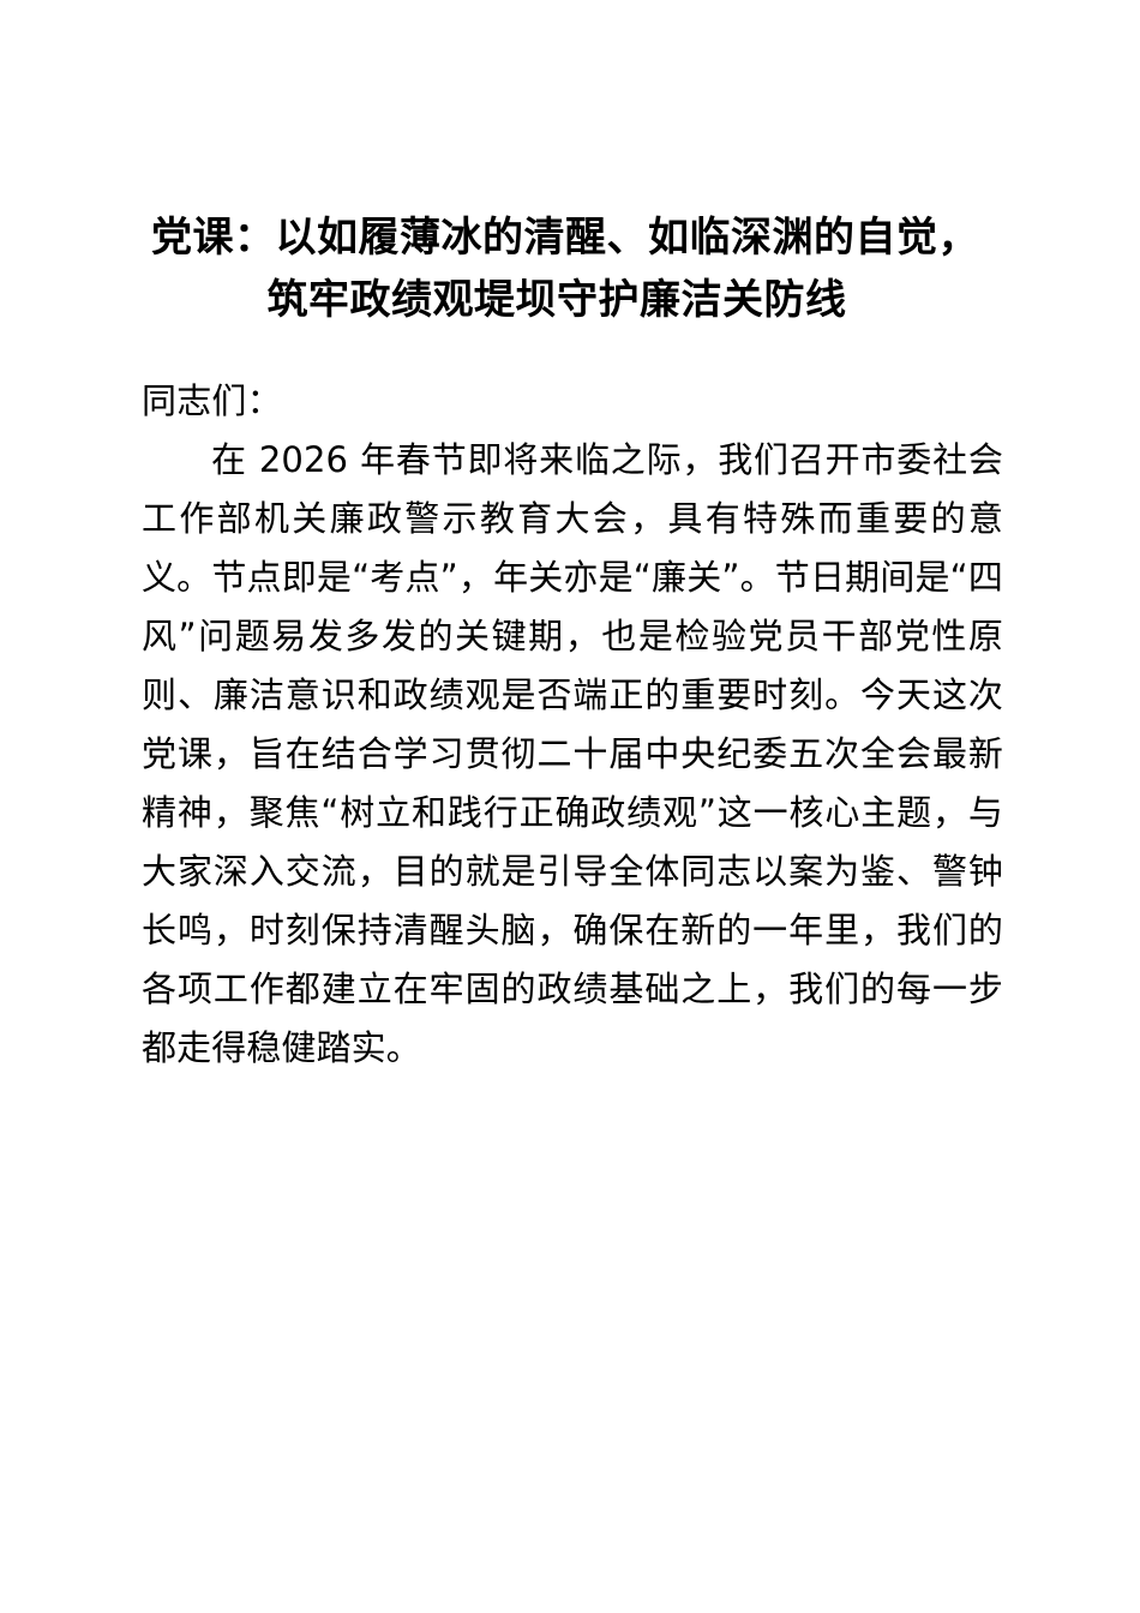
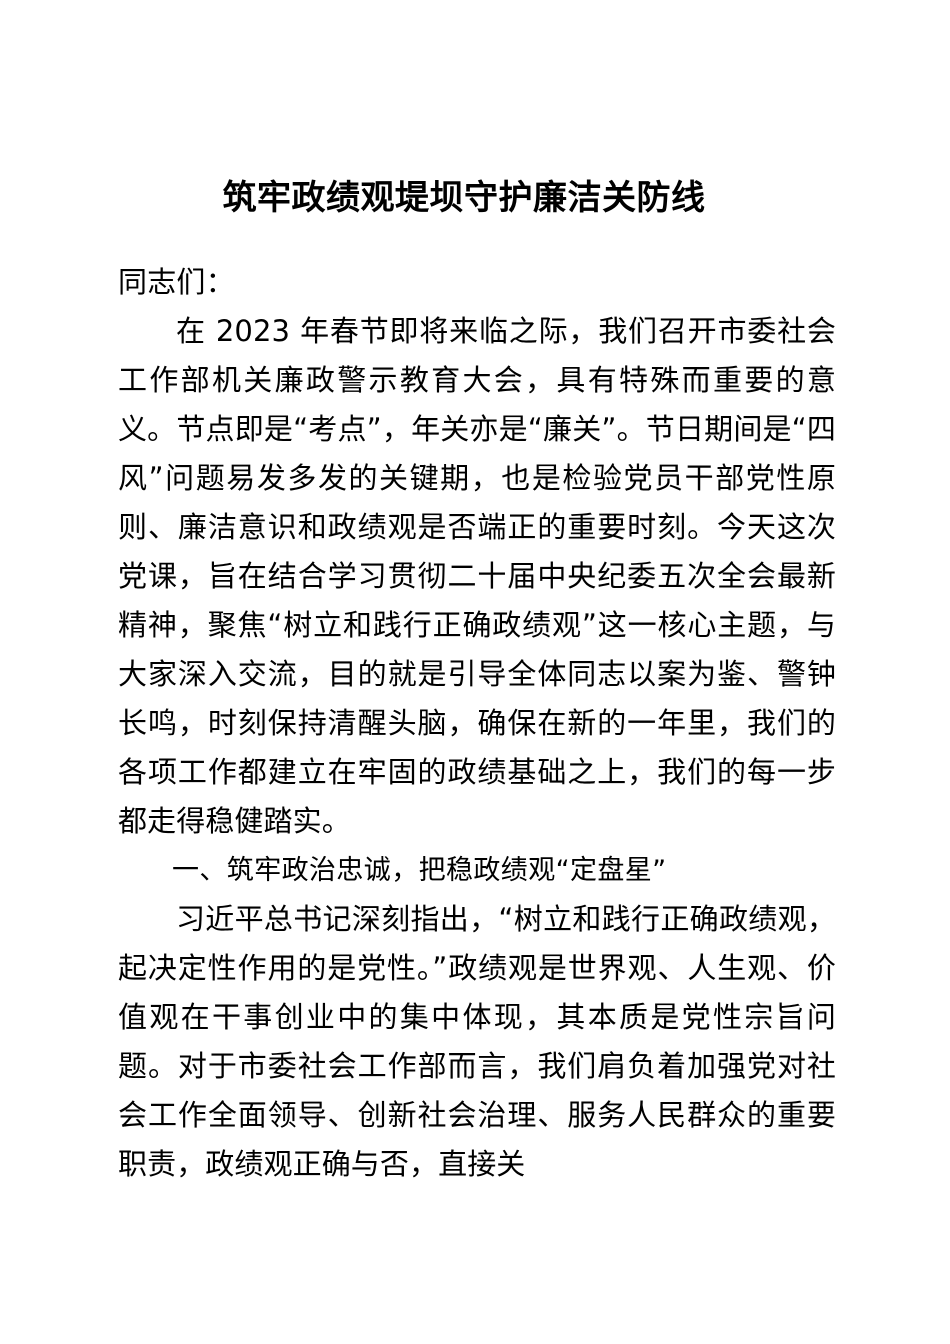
- 党课：以如履薄冰的清醒、如临深渊的自觉，
  筑牢政绩观堤坝守护廉洁关防线
  同志们：
- 在 2026 年春节即将来临之际，我们召开市委社会工作部机关廉政警示教育大会，具有特殊而重要的意义。节点即是“考点”，年关亦是“廉关”。节日期间是“四风”问题易发多发的关键期，也是检验党员干部党性原则、廉洁意识和政绩观是否端正的重要时刻。今天这次党课，旨在结合学习贯彻二十届中央纪委五次全会最新精神，聚焦“树立和践行正确政绩观”这一核心主题，与大家深入交流，目的就是引导全体同志以案为鉴、警钟长鸣，时刻保持清醒头脑，确保在新的一年里，我们的各项工作都建立在牢固的政绩基础之上，我们的每一步都走得稳健踏实。
+ 在 2023 年春节即将来临之际，我们召开市委社会工作部机关廉政警示教育大会，具有特殊而重要的意义。节点即是“考点”，年关亦是“廉关”。节日期间是“四风”问题易发多发的关键期，也是检验党员干部党性原则、廉洁意识和政绩观是否端正的重要时刻。今天这次党课，旨在结合学习贯彻二十届中央纪委五次全会最新精神，聚焦“树立和践行正确政绩观”这一核心主题，与大家深入交流，目的就是引导全体同志以案为鉴、警钟长鸣，时刻保持清醒头脑，确保在新的一年里，我们的各项工作都建立在牢固的政绩基础之上，我们的每一步都走得稳健踏实。
+ 一、筑牢政治忠诚，把稳政绩观“定盘星”
+ 习近平总书记深刻指出，“树立和践行正确政绩观，起决定性作用的是党性。”政绩观是世界观、人生观、价值观在干事创业中的集中体现，其本质是党性宗旨问题。对于市委社会工作部而言，我们肩负着加强党对社会工作全面领导、创新社会治理、服务人民群众的重要职责，政绩观正确与否，直接关
